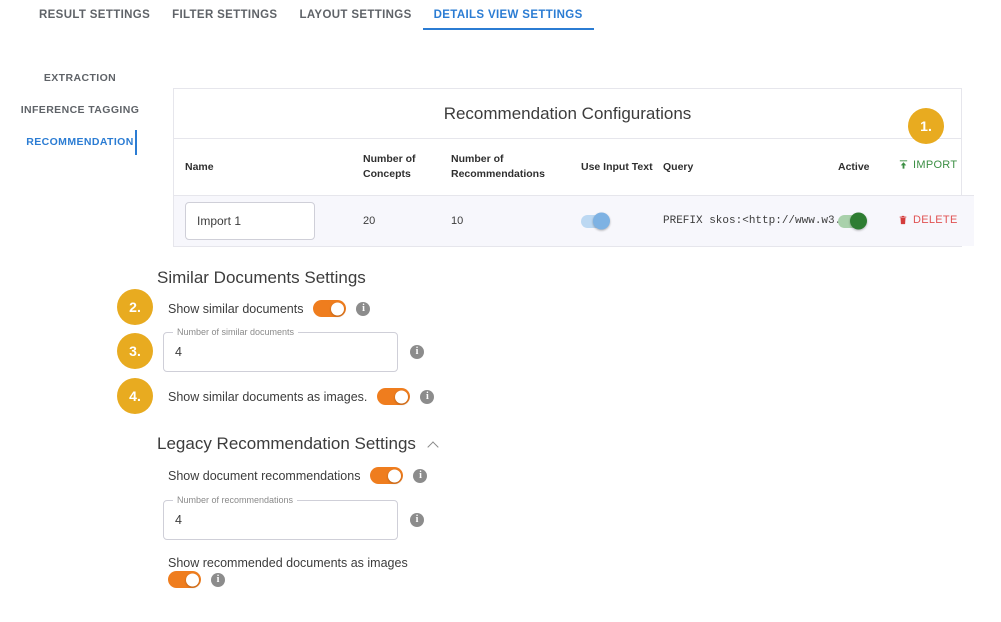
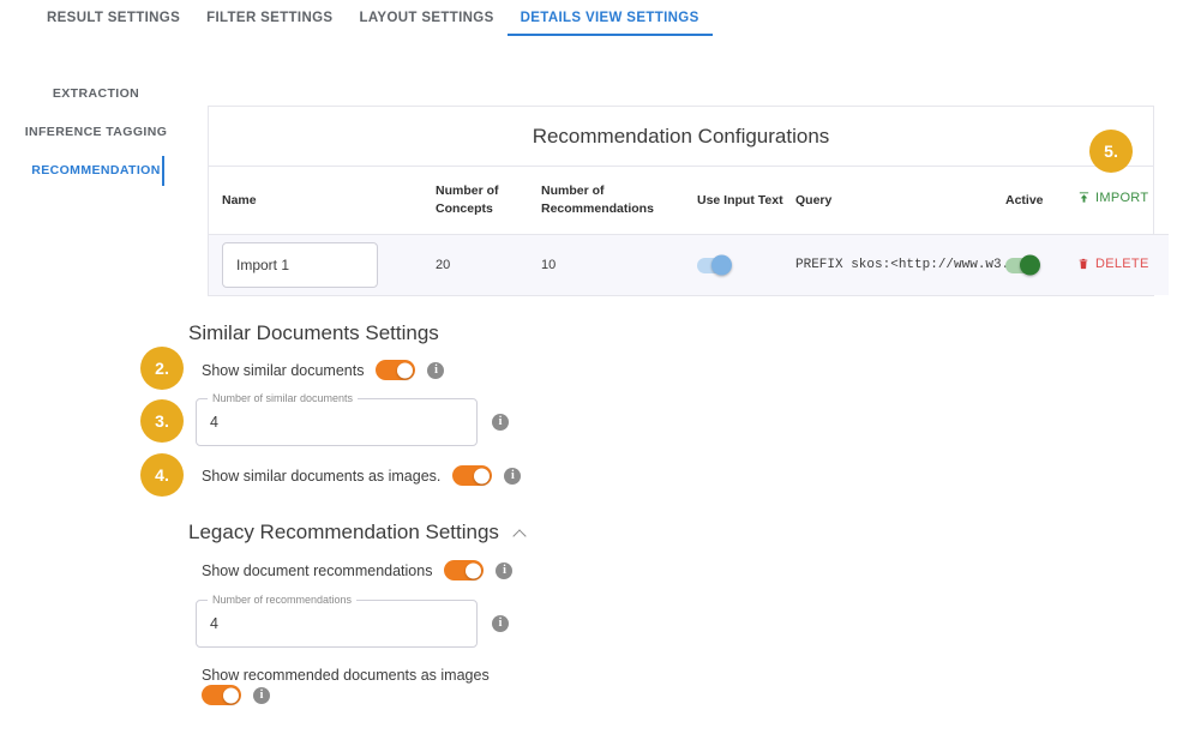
  RESULT SETTINGS
  FILTER SETTINGS
  LAYOUT SETTINGS
  DETAILS VIEW SETTINGS
  EXTRACTION
  INFERENCE TAGGING
  RECOMMENDATION
  Recommendation Configurations
  Name	Number of Concepts	Number of Recommendations	Use Input Text	Query	Active	IMPORT
  Import 1	20	10		PREFIX skos:<http://www.w3		DELETE
- 1.
+ 5.
  2.
  3.
  4.
  Similar Documents Settings
  Show similar documents
  i
  Number of similar documents
  4
  i
  Show similar documents as images.
  i
  Legacy Recommendation Settings
  Show document recommendations
  i
  Number of recommendations
  4
  i
  Show recommended documents as images
  i
